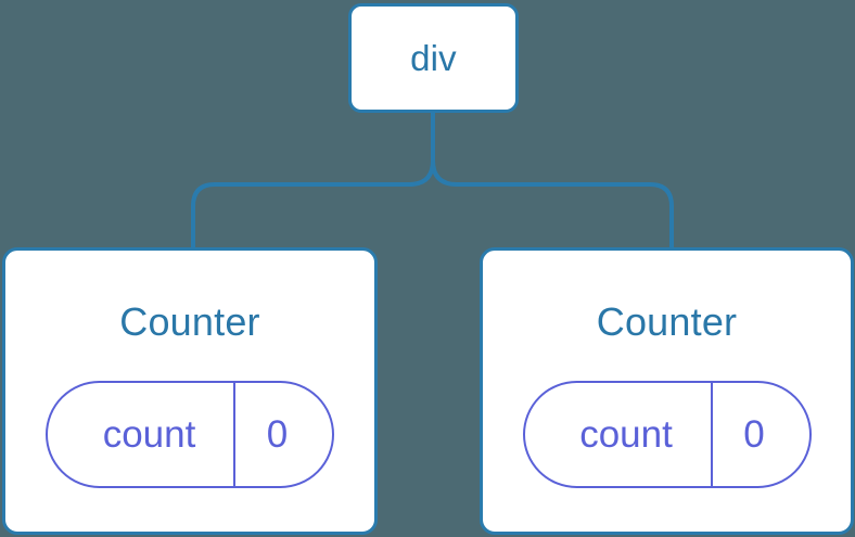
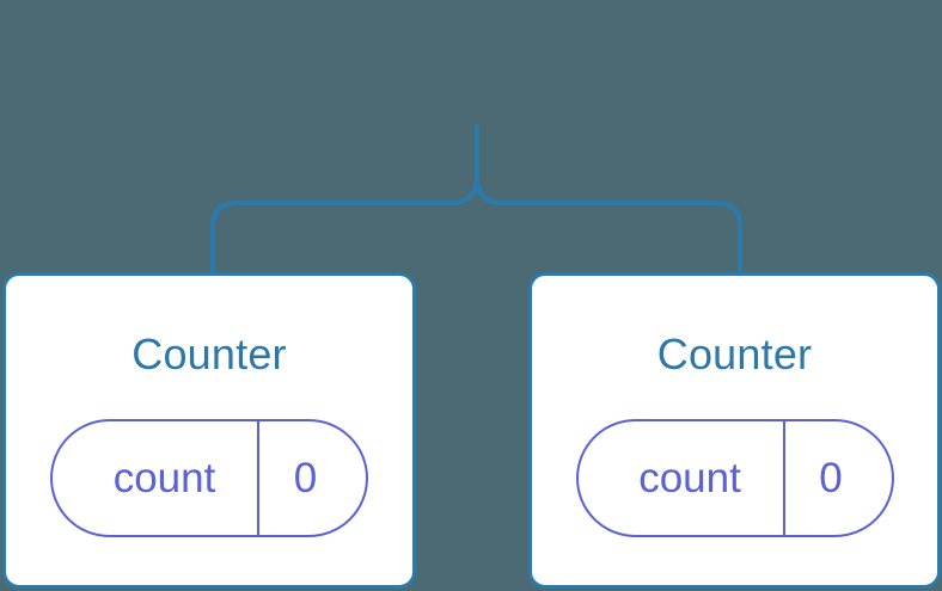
- div
  Counter
  count
  0
  Counter
  count
  0
